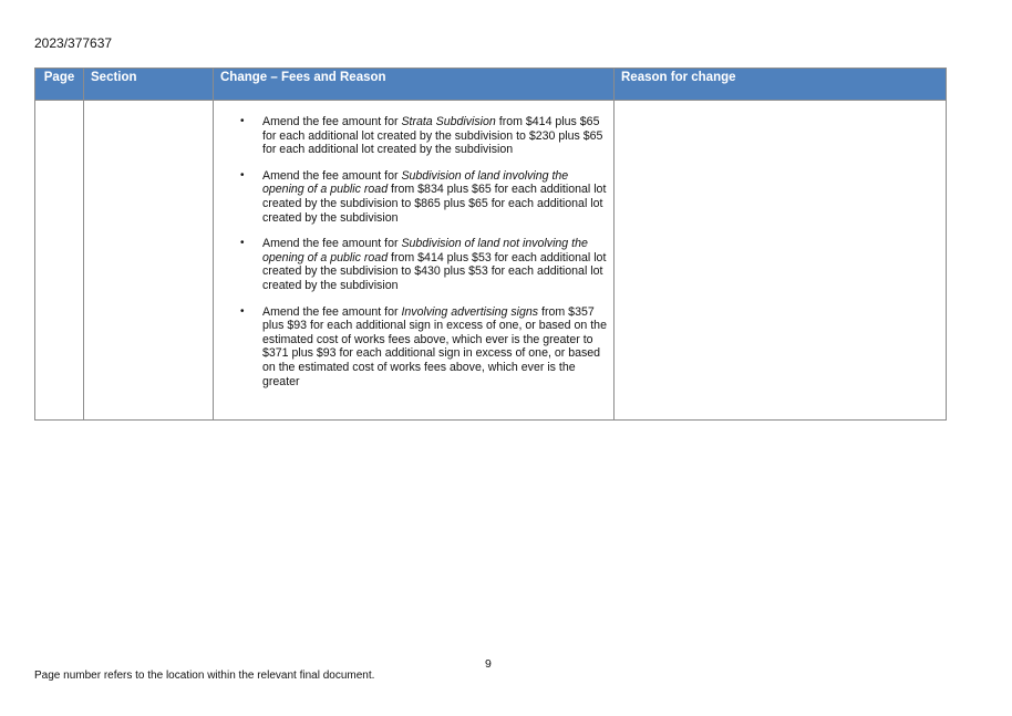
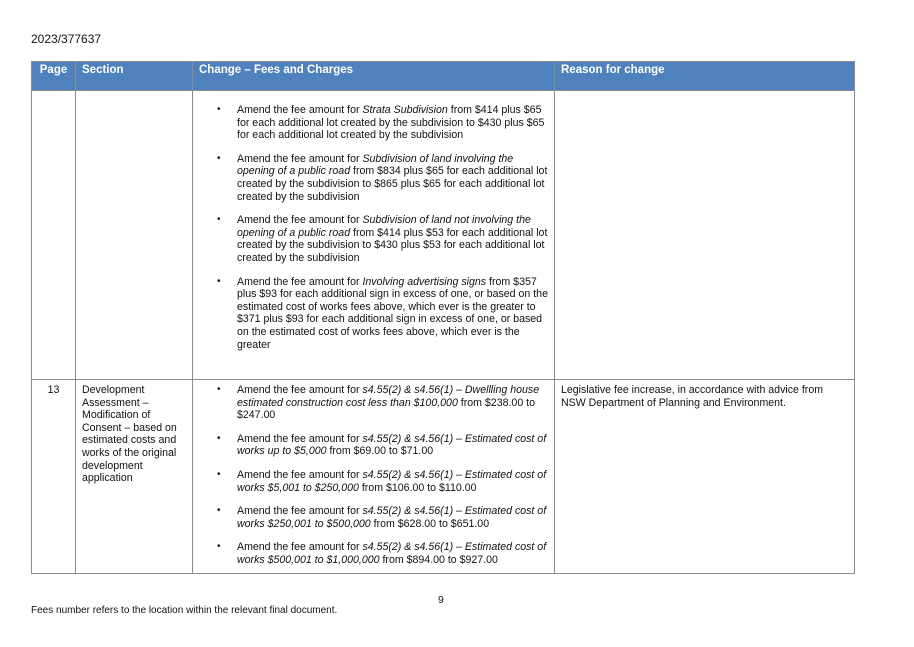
  2023/377637
- Page	Section	Change – Fees and Reason	Reason for change
+ Page	Section	Change – Fees and Charges	Reason for change
- 		• Amend the fee amount for Strata Subdivision from $414 plus $65 for each additional lot created by the subdivision to $230 plus $65 for each additional lot created by the subdivision • Amend the fee amount for Subdivision of land involving the opening of a public road from $834 plus $65 for each additional lot created by the subdivision to $865 plus $65 for each additional lot created by the subdivision • Amend the fee amount for Subdivision of land not involving the opening of a public road from $414 plus $53 for each additional lot created by the subdivision to $430 plus $53 for each additional lot created by the subdivision • Amend the fee amount for Involving advertising signs from $357 plus $93 for each additional sign in excess of one, or based on the estimated cost of works fees above, which ever is the greater to $371 plus $93 for each additional sign in excess of one, or based on the estimated cost of works fees above, which ever is the greater
+ 		• Amend the fee amount for Strata Subdivision from $414 plus $65 for each additional lot created by the subdivision to $430 plus $65 for each additional lot created by the subdivision • Amend the fee amount for Subdivision of land involving the opening of a public road from $834 plus $65 for each additional lot created by the subdivision to $865 plus $65 for each additional lot created by the subdivision • Amend the fee amount for Subdivision of land not involving the opening of a public road from $414 plus $53 for each additional lot created by the subdivision to $430 plus $53 for each additional lot created by the subdivision • Amend the fee amount for Involving advertising signs from $357 plus $93 for each additional sign in excess of one, or based on the estimated cost of works fees above, which ever is the greater to $371 plus $93 for each additional sign in excess of one, or based on the estimated cost of works fees above, which ever is the greater
+ 13	Development Assessment – Modification of Consent – based on estimated costs and works of the original development application	• Amend the fee amount for s4.55(2) & s4.56(1) – Dwellling house estimated construction cost less than $100,000 from $238.00 to $247.00 • Amend the fee amount for s4.55(2) & s4.56(1) – Estimated cost of works up to $5,000 from $69.00 to $71.00 • Amend the fee amount for s4.55(2) & s4.56(1) – Estimated cost of works $5,001 to $250,000 from $106.00 to $110.00 • Amend the fee amount for s4.55(2) & s4.56(1) – Estimated cost of works $250,001 to $500,000 from $628.00 to $651.00 • Amend the fee amount for s4.55(2) & s4.56(1) – Estimated cost of works $500,001 to $1,000,000 from $894.00 to $927.00	Legislative fee increase, in accordance with advice from NSW Department of Planning and Environment.
  9
- Page number refers to the location within the relevant final document.
+ Fees number refers to the location within the relevant final document.
